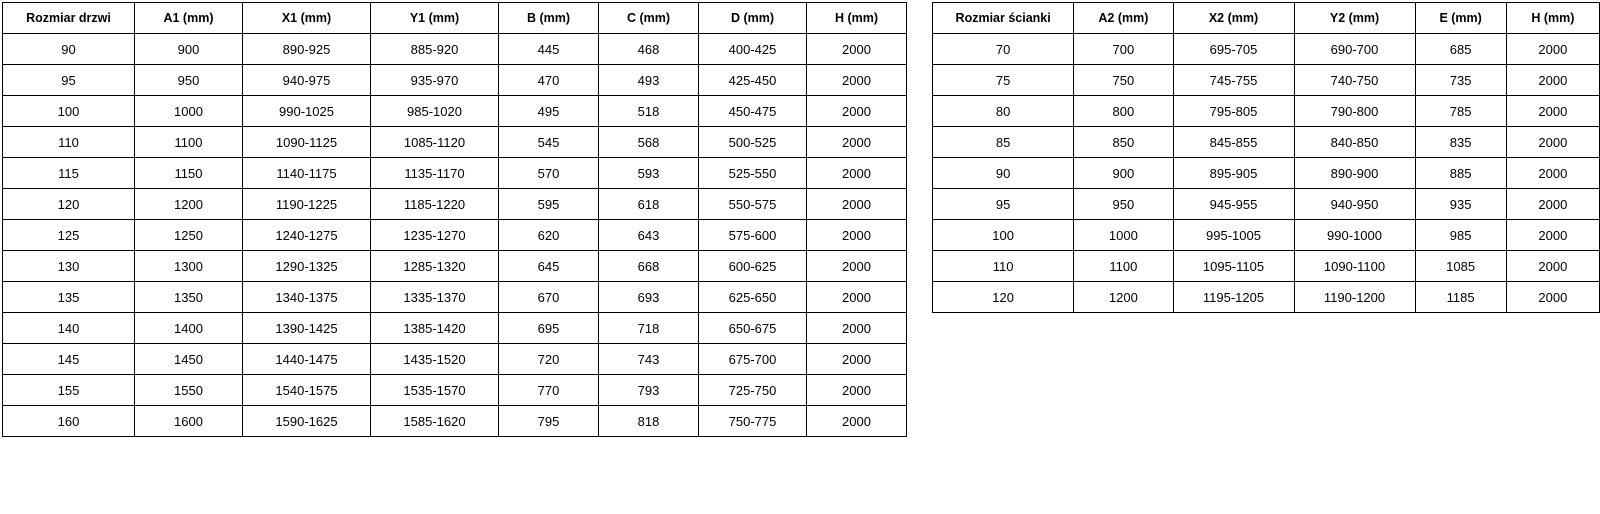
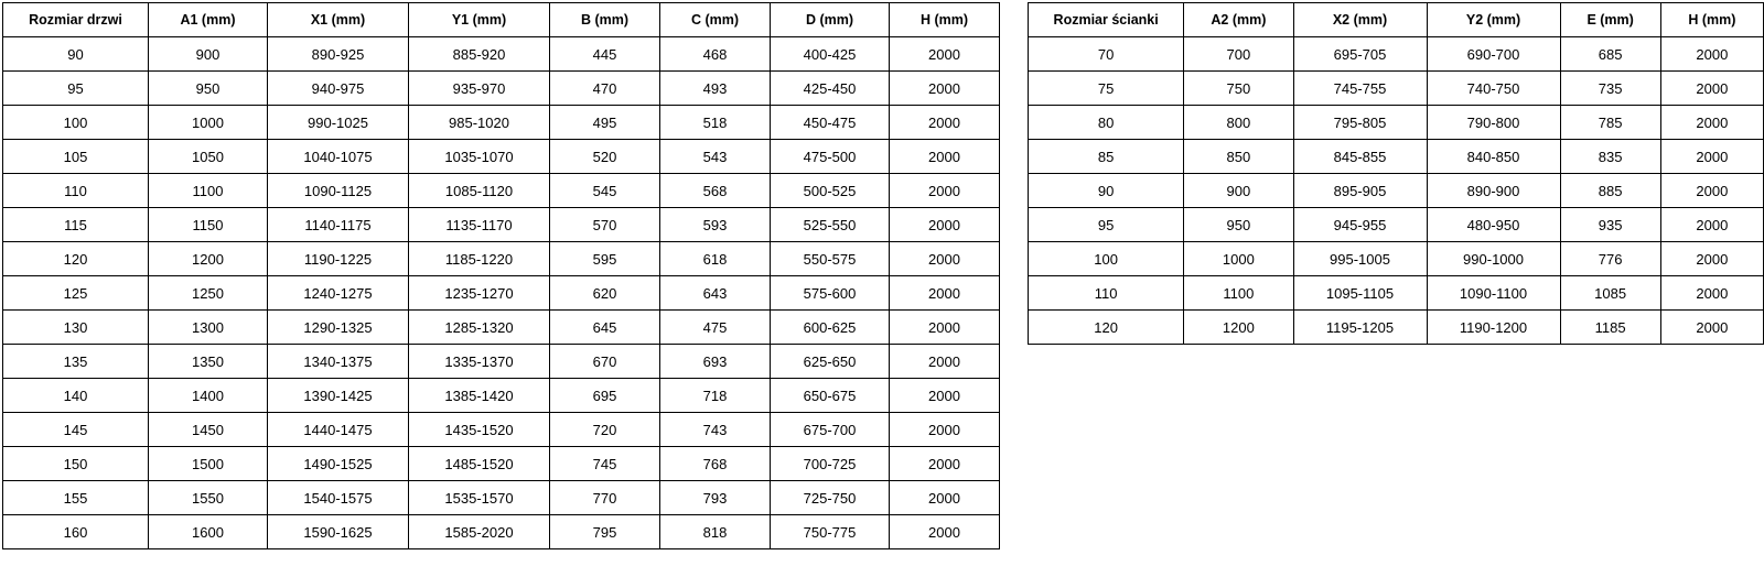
  Rozmiar drzwi	A1 (mm)	X1 (mm)	Y1 (mm)	B (mm)	C (mm)	D (mm)	H (mm)
  90	900	890-925	885-920	445	468	400-425	2000
  95	950	940-975	935-970	470	493	425-450	2000
  100	1000	990-1025	985-1020	495	518	450-475	2000
+ 105	1050	1040-1075	1035-1070	520	543	475-500	2000
  110	1100	1090-1125	1085-1120	545	568	500-525	2000
  115	1150	1140-1175	1135-1170	570	593	525-550	2000
  120	1200	1190-1225	1185-1220	595	618	550-575	2000
  125	1250	1240-1275	1235-1270	620	643	575-600	2000
- 130	1300	1290-1325	1285-1320	645	668	600-625	2000
+ 130	1300	1290-1325	1285-1320	645	475	600-625	2000
  135	1350	1340-1375	1335-1370	670	693	625-650	2000
  140	1400	1390-1425	1385-1420	695	718	650-675	2000
  145	1450	1440-1475	1435-1520	720	743	675-700	2000
+ 150	1500	1490-1525	1485-1520	745	768	700-725	2000
  155	1550	1540-1575	1535-1570	770	793	725-750	2000
- 160	1600	1590-1625	1585-1620	795	818	750-775	2000
+ 160	1600	1590-1625	1585-2020	795	818	750-775	2000
  Rozmiar ścianki	A2 (mm)	X2 (mm)	Y2 (mm)	E (mm)	H (mm)
  70	700	695-705	690-700	685	2000
  75	750	745-755	740-750	735	2000
  80	800	795-805	790-800	785	2000
  85	850	845-855	840-850	835	2000
  90	900	895-905	890-900	885	2000
- 95	950	945-955	940-950	935	2000
+ 95	950	945-955	480-950	935	2000
- 100	1000	995-1005	990-1000	985	2000
+ 100	1000	995-1005	990-1000	776	2000
  110	1100	1095-1105	1090-1100	1085	2000
  120	1200	1195-1205	1190-1200	1185	2000
